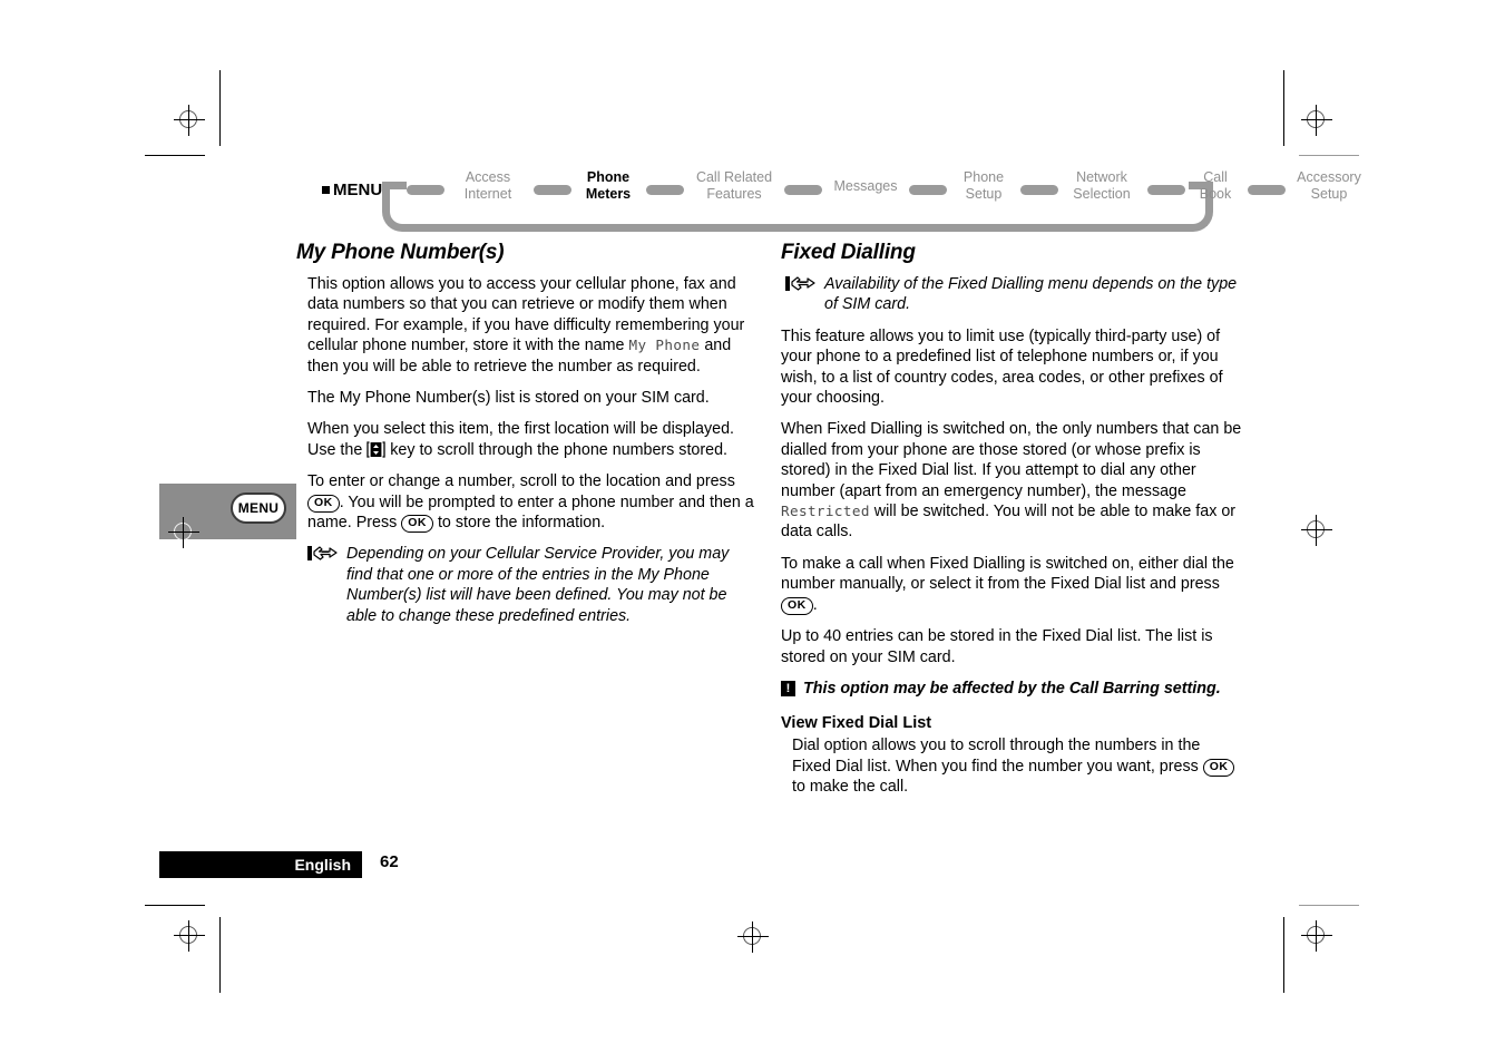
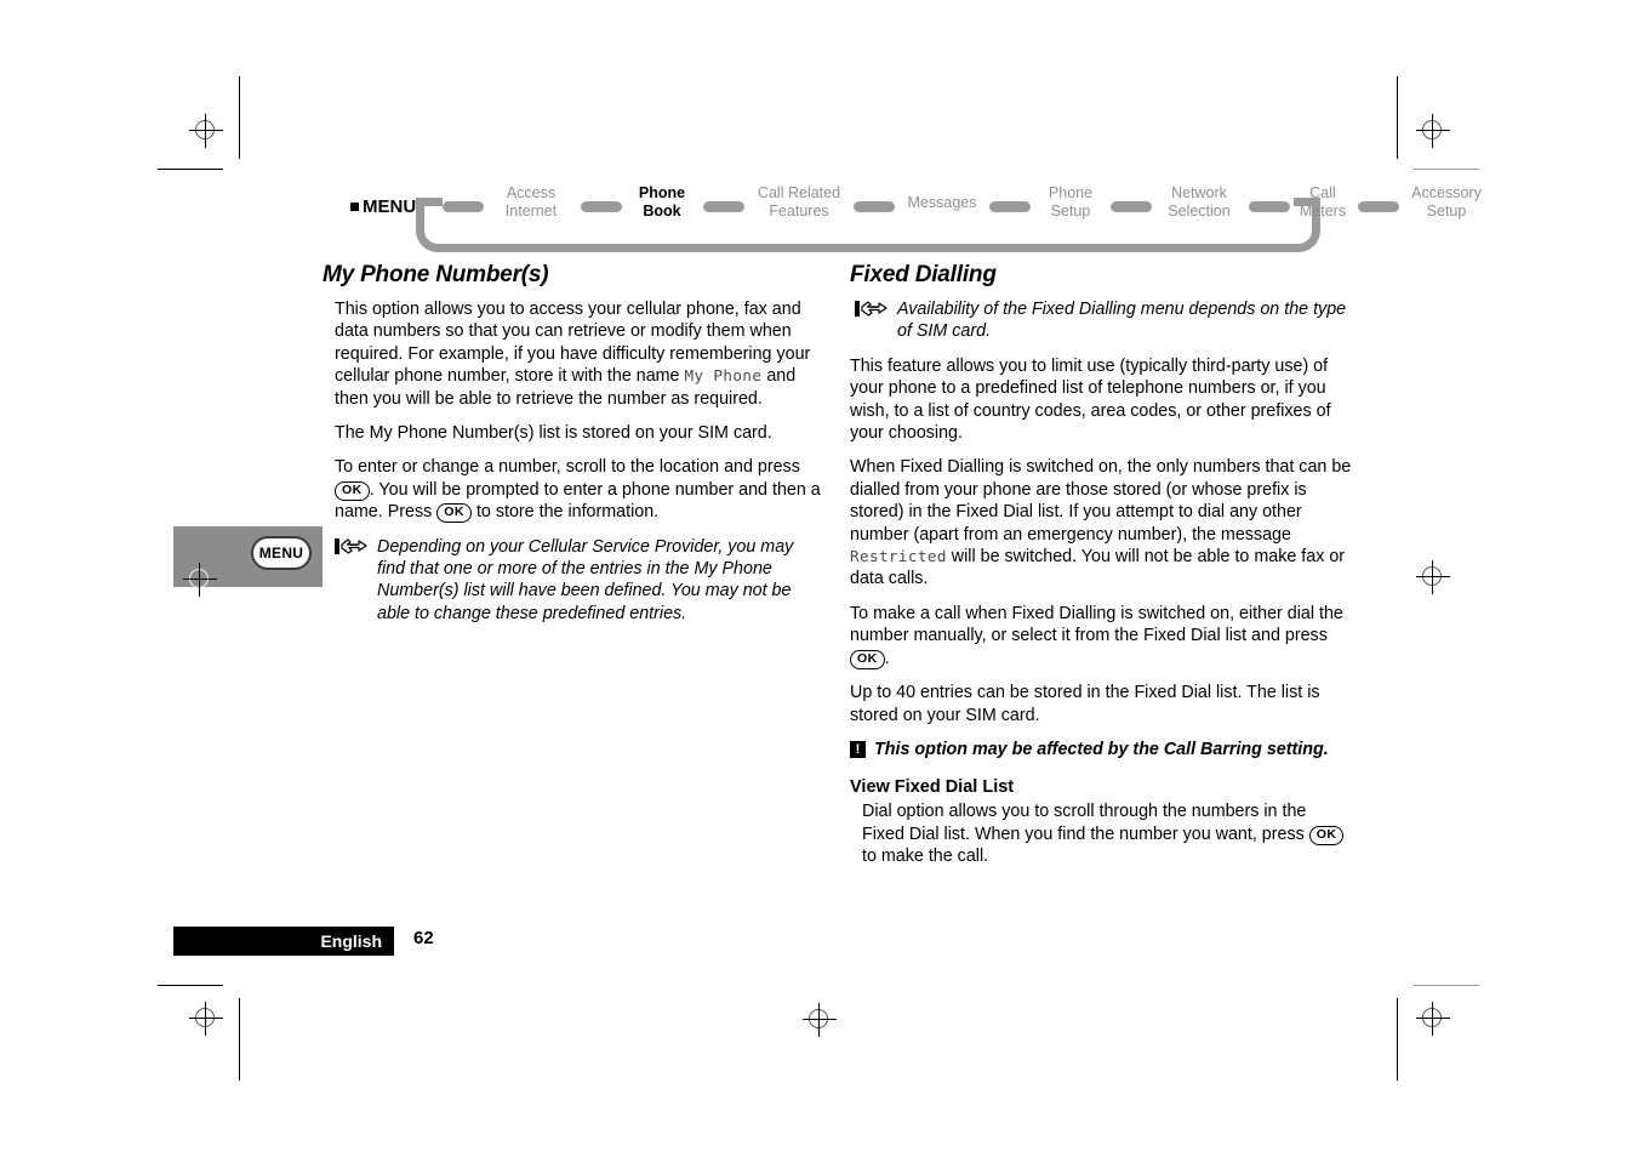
  MENU
  MENU
  Access
  Internet
  Phone
- Meters
+ Book
  Call Related
  Features
  Messages
  Phone
  Setup
  Network
  Selection
  Call
- Book
+ Meters
  Accessory
  Setup
  My Phone Number(s)
  This option allows you to access your cellular phone, fax and data numbers so that you can retrieve or modify them when required. For example, if you have difficulty remembering your cellular phone number, store it with the name My Phone and then you will be able to retrieve the number as required.
  The My Phone Number(s) list is stored on your SIM card.
- When you select this item, the first location will be displayed. Use the key to scroll through the phone numbers stored.
  To enter or change a number, scroll to the location and press OK . You will be prompted to enter a phone number and then a name. Press OK to store the information.
  Depending on your Cellular Service Provider, you may find that one or more of the entries in the My Phone Number(s) list will have been defined. You may not be able to change these predefined entries.
  Fixed Dialling
  Availability of the Fixed Dialling menu depends on the type of SIM card.
  This feature allows you to limit use (typically third-party use) of your phone to a predefined list of telephone numbers or, if you wish, to a list of country codes, area codes, or other prefixes of your choosing.
  When Fixed Dialling is switched on, the only numbers that can be dialled from your phone are those stored (or whose prefix is stored) in the Fixed Dial list. If you attempt to dial any other number (apart from an emergency number), the message Restricted will be switched. You will not be able to make fax or data calls.
  To make a call when Fixed Dialling is switched on, either dial the number manually, or select it from the Fixed Dial list and press OK .
  Up to 40 entries can be stored in the Fixed Dial list. The list is stored on your SIM card.
  !
  This option may be affected by the Call Barring setting.
  View Fixed Dial List
  Dial option allows you to scroll through the numbers in the Fixed Dial list. When you find the number you want, press OK to make the call.
  English
  62
